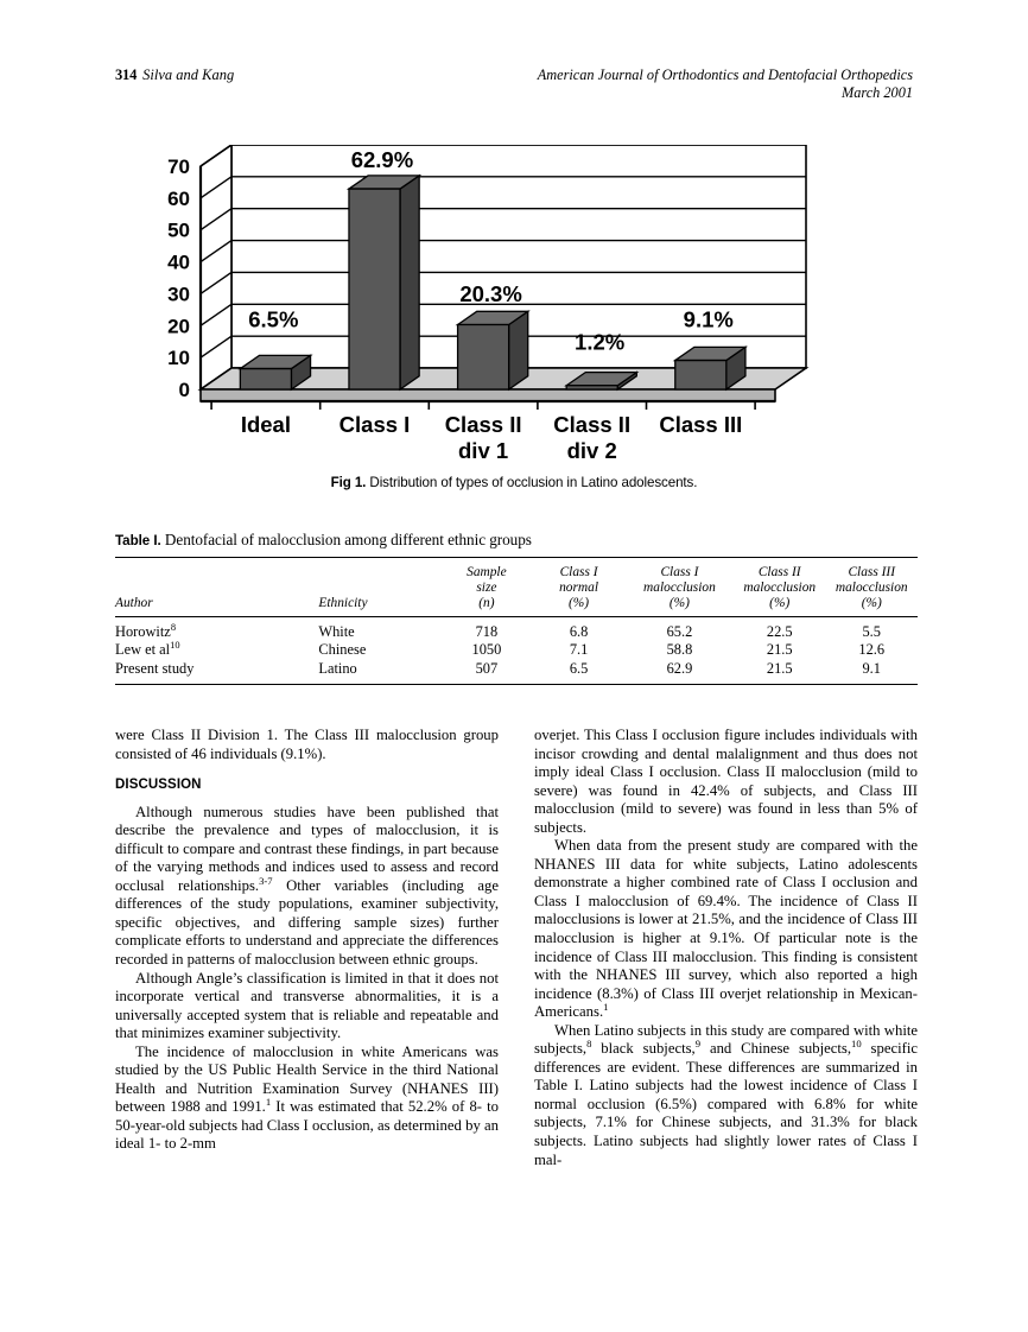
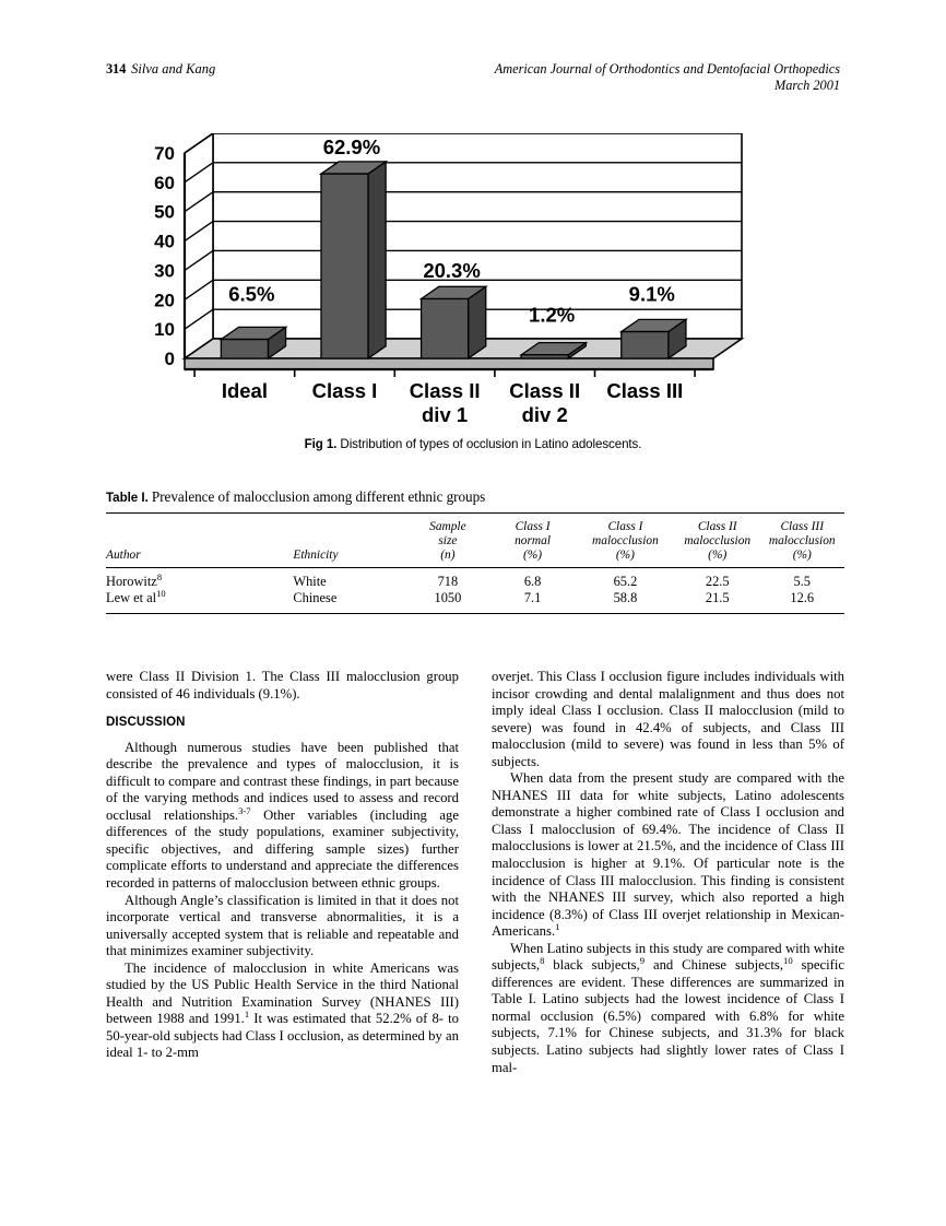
  314 Silva and Kang
  American Journal of Orthodontics and Dentofacial Orthopedics
  March 2001
  0
  10
  20
  30
  40
  50
  60
  70
  6.5%
  62.9%
  20.3%
  1.2%
  9.1%
  Ideal
  Class I
  Class II
  div 1
  Class II
  div 2
  Class III
  Fig 1. Distribution of types of occlusion in Latino adolescents.
- Table I. Dentofacial of malocclusion among different ethnic groups
+ Table I. Prevalence of malocclusion among different ethnic groups
  Author	Ethnicity	Samplesize(n)	Class Inormal(%)	Class Imalocclusion(%)	Class IImalocclusion(%)	Class IIImalocclusion(%)
  Horowitz8	White	718	6.8	65.2	22.5	5.5
  Lew et al10	Chinese	1050	7.1	58.8	21.5	12.6
- Present study	Latino	507	6.5	62.9	21.5	9.1
  were Class II Division 1. The Class III malocclusion group consisted of 46 individuals (9.1%).
  DISCUSSION
  Although numerous studies have been published that describe the prevalence and types of malocclusion, it is difficult to compare and contrast these findings, in part because of the varying methods and indices used to assess and record occlusal relationships.3-7 Other variables (including age differences of the study populations, examiner subjectivity, specific objectives, and differing sample sizes) further complicate efforts to understand and appreciate the differences recorded in patterns of malocclusion between ethnic groups.
  Although Angle’s classification is limited in that it does not incorporate vertical and transverse abnormalities, it is a universally accepted system that is reliable and repeatable and that minimizes examiner subjectivity.
  The incidence of malocclusion in white Americans was studied by the US Public Health Service in the third National Health and Nutrition Examination Survey (NHANES III) between 1988 and 1991.1 It was estimated that 52.2% of 8- to 50-year-old subjects had Class I occlusion, as determined by an ideal 1- to 2-mm
  overjet. This Class I occlusion figure includes individuals with incisor crowding and dental malalignment and thus does not imply ideal Class I occlusion. Class II malocclusion (mild to severe) was found in 42.4% of subjects, and Class III malocclusion (mild to severe) was found in less than 5% of subjects.
  When data from the present study are compared with the NHANES III data for white subjects, Latino adolescents demonstrate a higher combined rate of Class I occlusion and Class I malocclusion of 69.4%. The incidence of Class II malocclusions is lower at 21.5%, and the incidence of Class III malocclusion is higher at 9.1%. Of particular note is the incidence of Class III malocclusion. This finding is consistent with the NHANES III survey, which also reported a high incidence (8.3%) of Class III overjet relationship in Mexican-Americans.1
  When Latino subjects in this study are compared with white subjects,8 black subjects,9 and Chinese subjects,10 specific differences are evident. These differences are summarized in Table I. Latino subjects had the lowest incidence of Class I normal occlusion (6.5%) compared with 6.8% for white subjects, 7.1% for Chinese subjects, and 31.3% for black subjects. Latino subjects had slightly lower rates of Class I mal-
